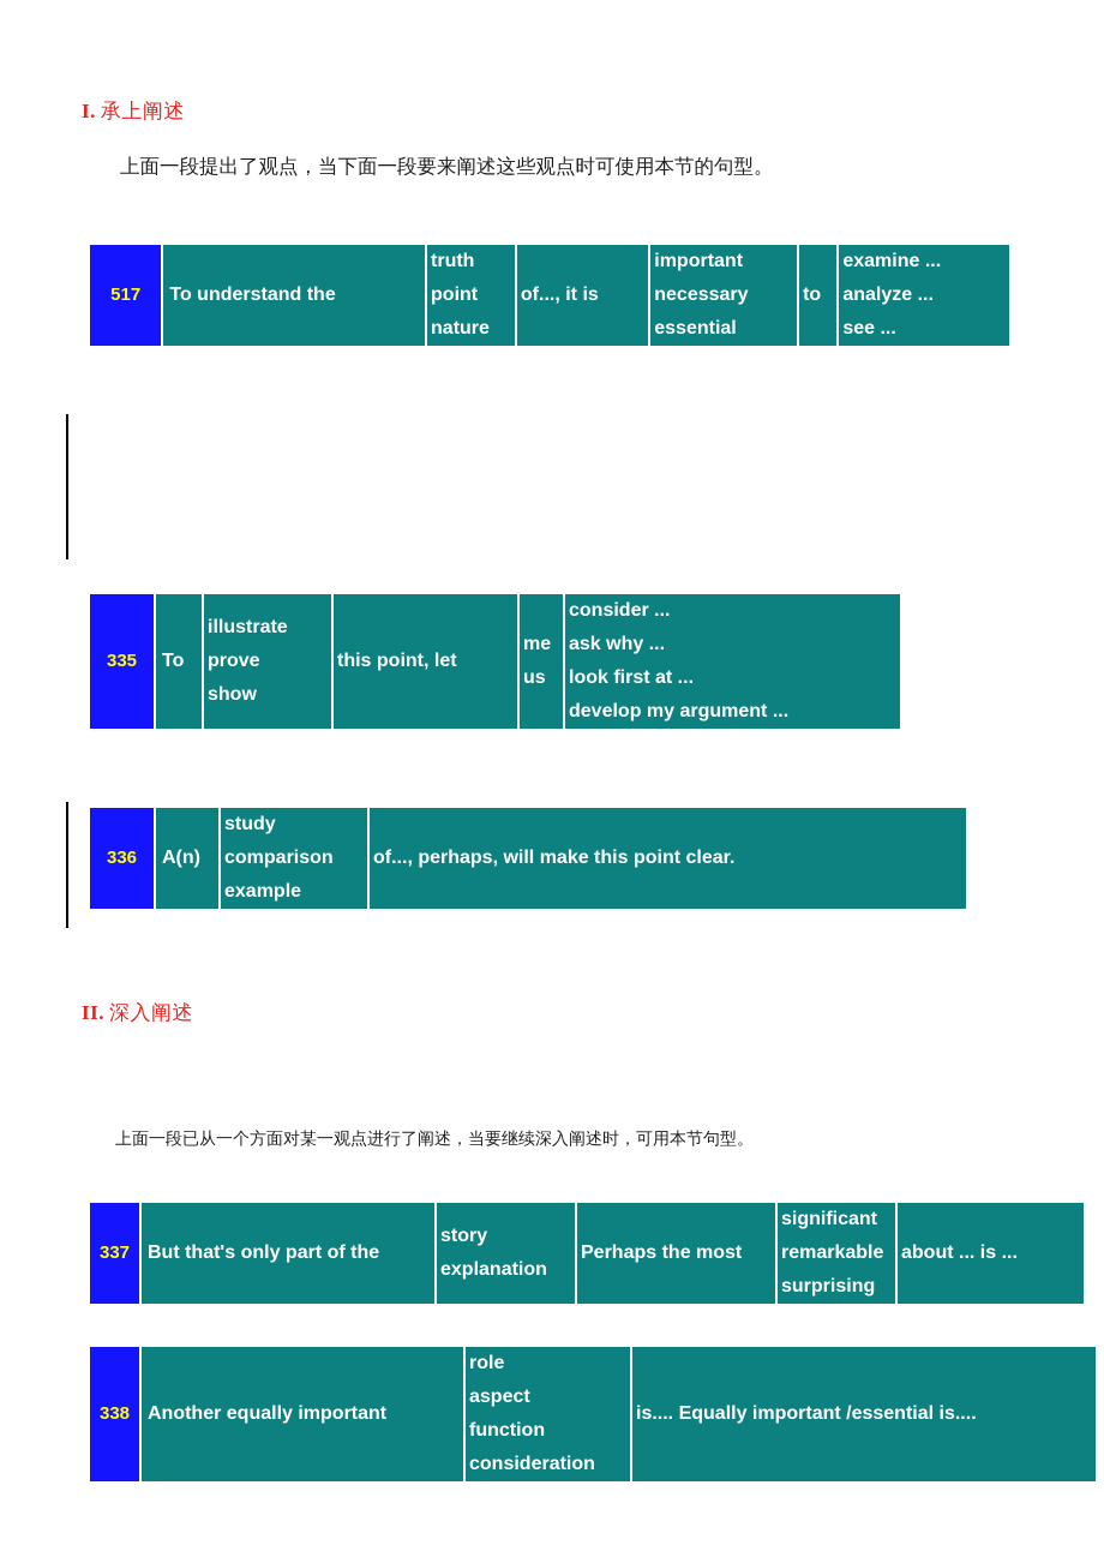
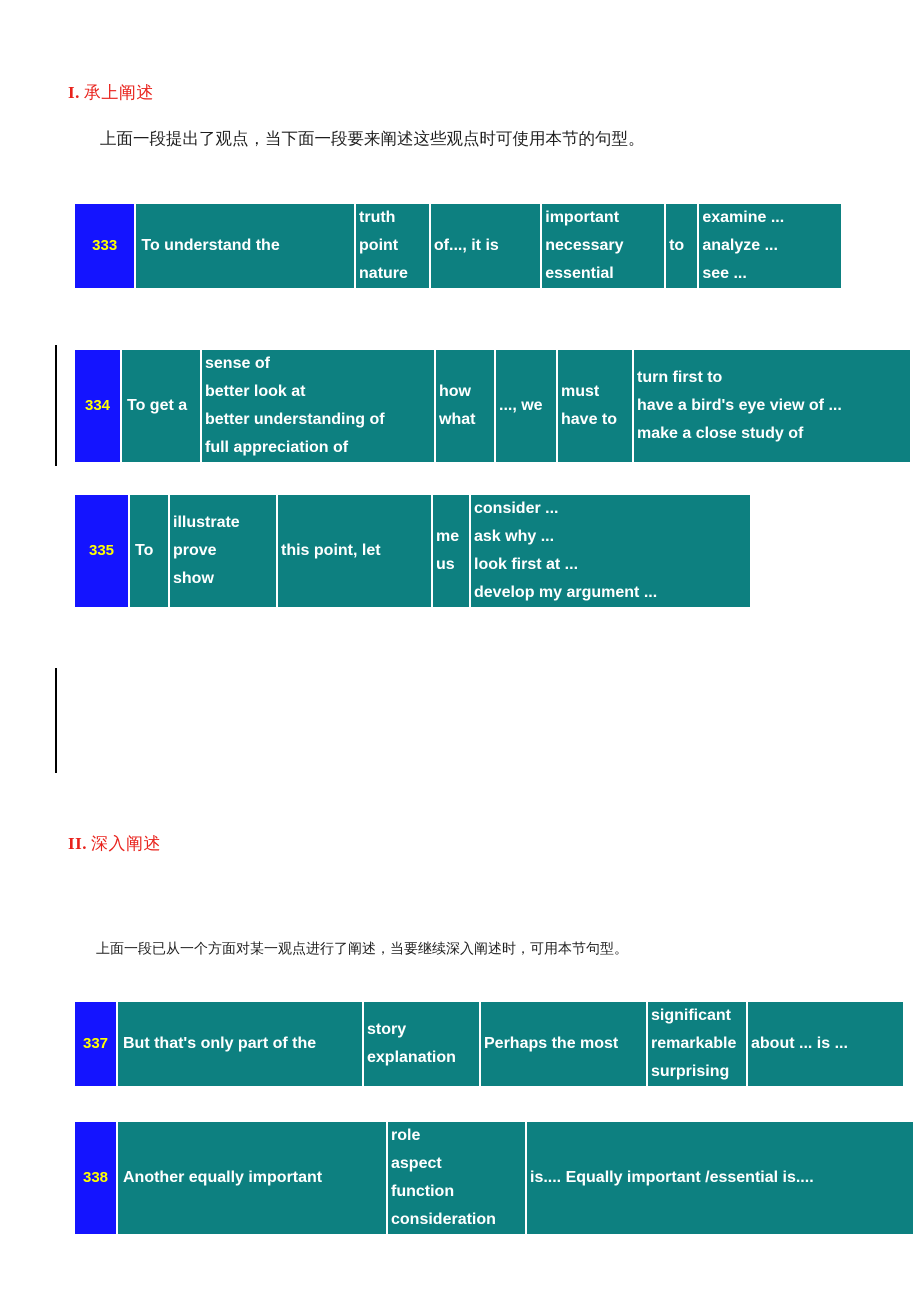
  I. 承上阐述
  上面一段提出了观点，当下面一段要来阐述这些观点时可使用本节的句型。
- 517	To understand the	truth point nature	of..., it is	important necessary essential	to	examine ... analyze ... see ...
+ 333	To understand the	truth point nature	of..., it is	important necessary essential	to	examine ... analyze ... see ...
+ 334	To get a	sense of better look at better understanding of full appreciation of	how what	..., we	must have to	turn first to have a bird's eye view of ... make a close study of
  335	To	illustrate prove show	this point, let	me us	consider ... ask why ... look first at ... develop my argument ...
- 336	A(n)	study comparison example	of..., perhaps, will make this point clear.
  II. 深入阐述
  上面一段已从一个方面对某一观点进行了阐述，当要继续深入阐述时，可用本节句型。
  337	But that's only part of the	story explanation	Perhaps the most	significant remarkable surprising	about ... is ...
  338	Another equally important	role aspect function consideration	is.... Equally important /essential is....
